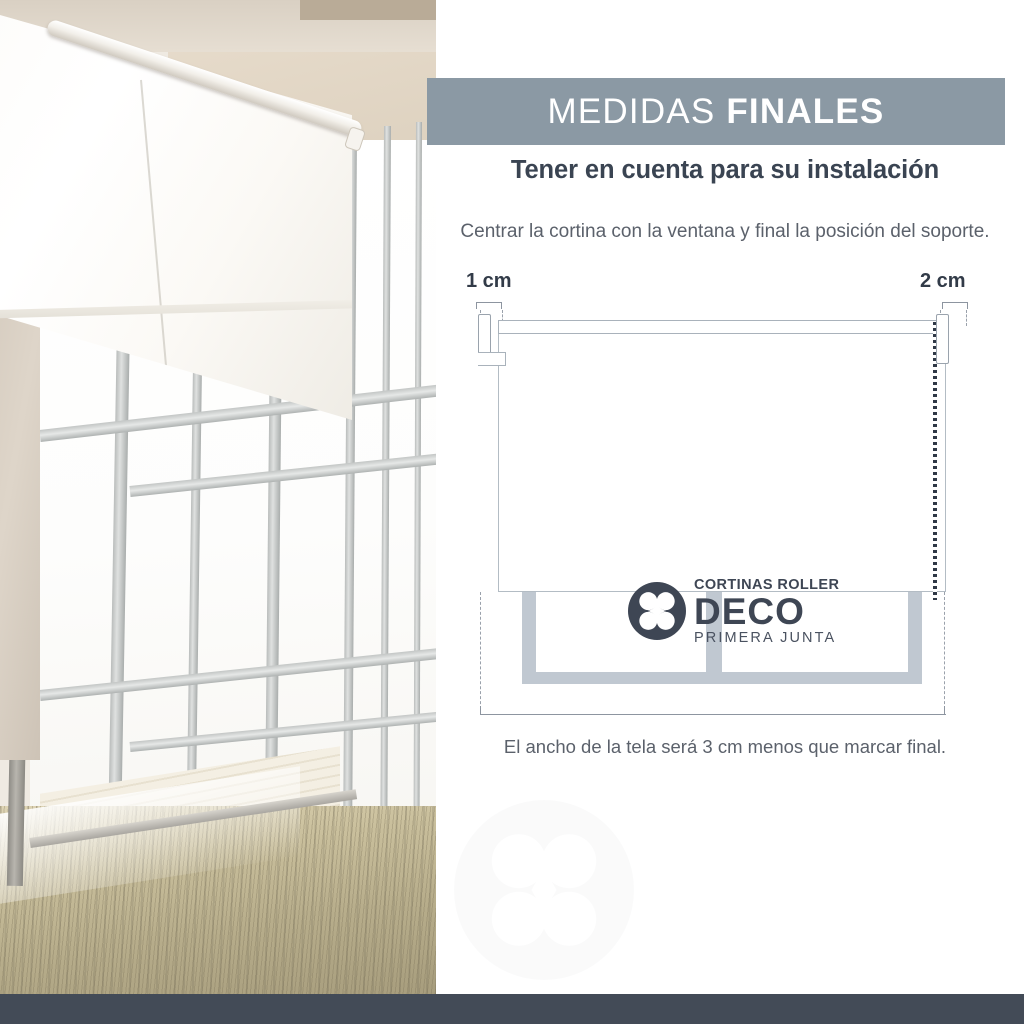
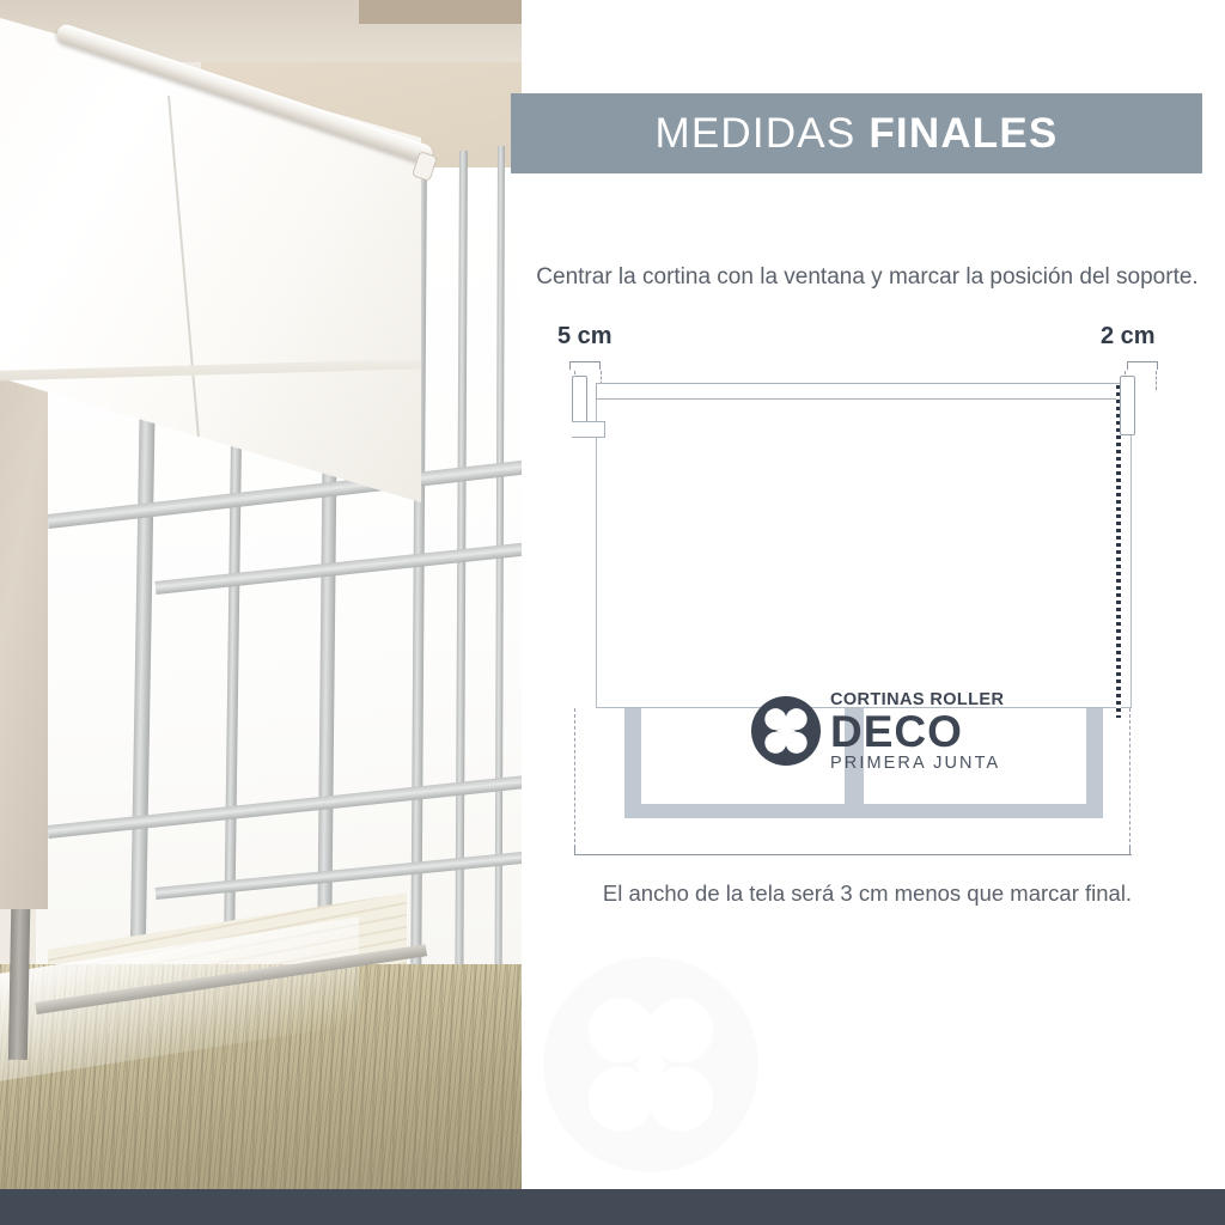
  MEDIDAS FINALES
- Tener en cuenta para su instalación
- Centrar la cortina con la ventana y final la posición del soporte.
+ Centrar la cortina con la ventana y marcar la posición del soporte.
- 1 cm
+ 5 cm
  2 cm
  El ancho de la tela será 3 cm menos que marcar final.
  CORTINAS ROLLER
  DECO
  PRIMERA JUNTA
